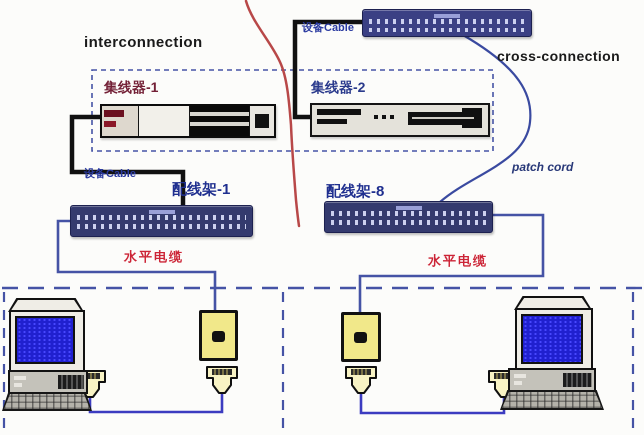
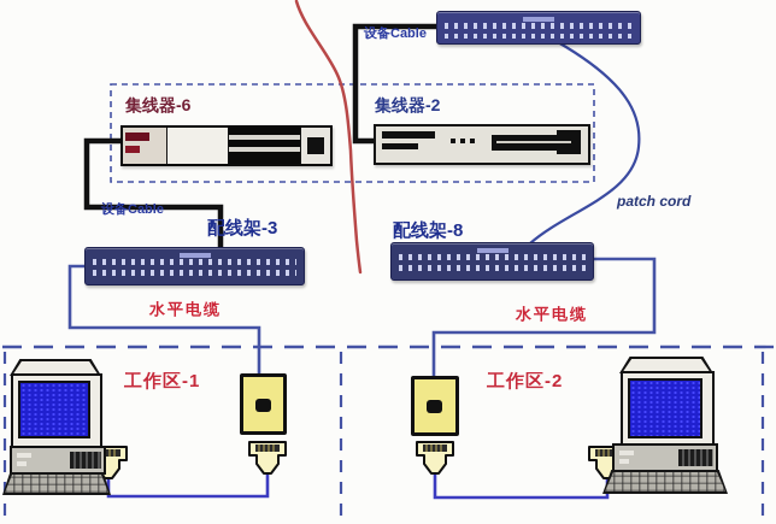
- interconnection
- cross-connection
- 集线器-1
+ 集线器-6
  集线器-2
- 配线架-1
+ 配线架-3
  配线架-8
  设备Cable
  设备Cable
  patch cord
  水平电缆
  水平电缆
+ 工作区-1
+ 工作区-2
